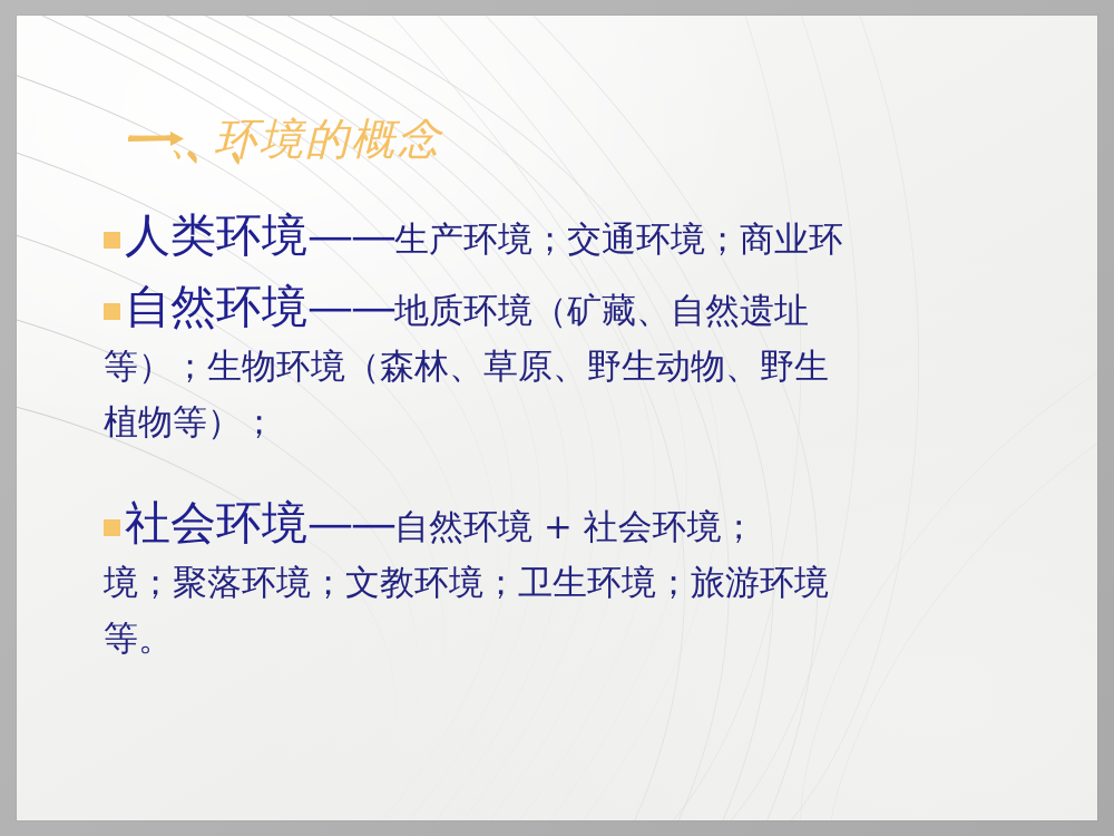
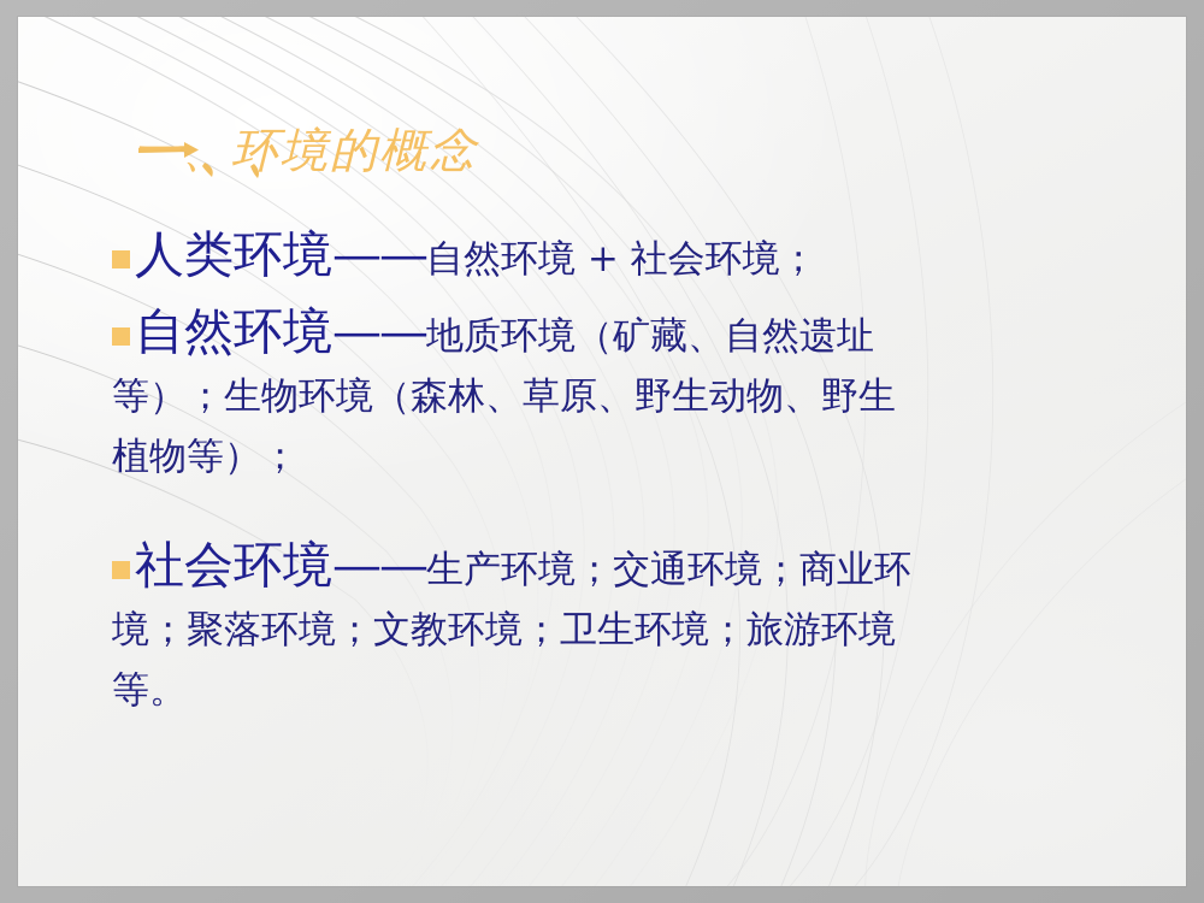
  一、环境的概念
- 人类环境——生产环境；交通环境；商业环
+ 人类环境——自然环境 + 社会环境；
  自然环境——地质环境（矿藏、自然遗址
  等）；生物环境（森林、草原、野生动物、野生
  植物等）；
- 社会环境——自然环境 + 社会环境；
+ 社会环境——生产环境；交通环境；商业环
  境；聚落环境；文教环境；卫生环境；旅游环境
  等。
